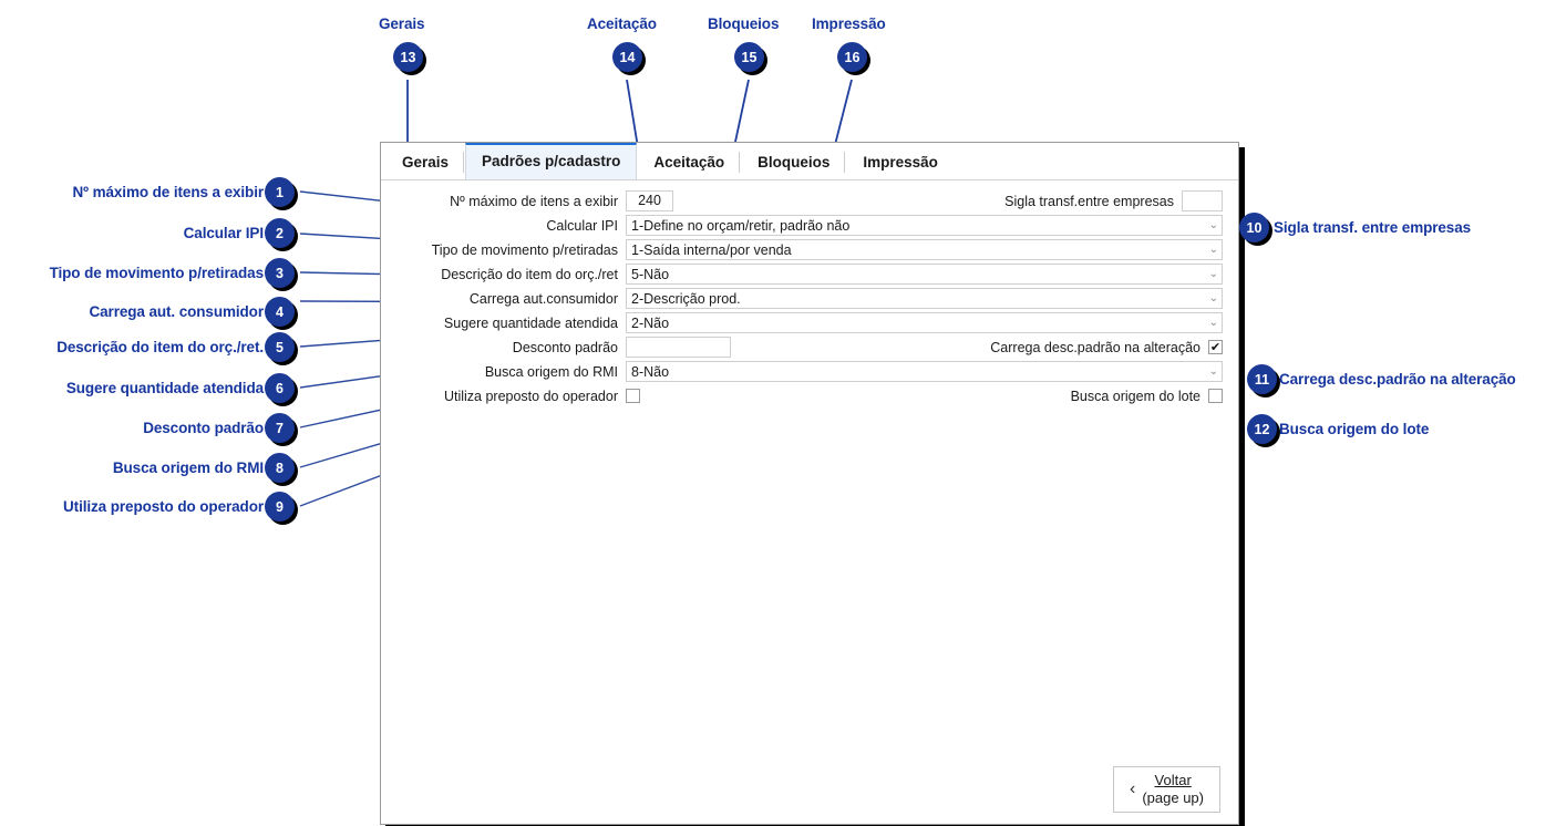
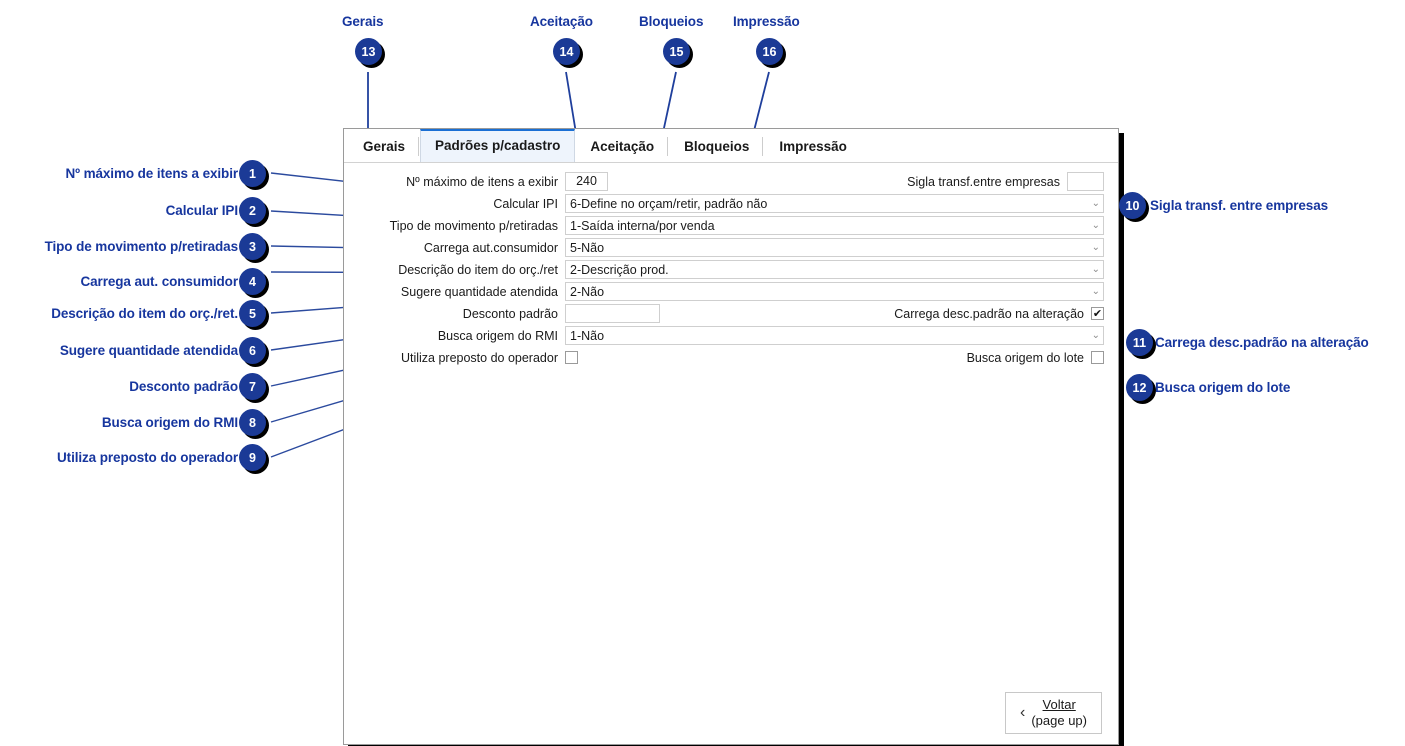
  Gerais
  13
  Aceitação
  14
  Bloqueios
  15
  Impressão
  16
  Nº máximo de itens a exibir
  1
  Calcular IPI
  2
  Tipo de movimento p/retiradas
  3
  Carrega aut. consumidor
  4
  Descrição do item do orç./ret.
  5
  Sugere quantidade atendida
  6
  Desconto padrão
  7
  Busca origem do RMI
  8
  Utiliza preposto do operador
  9
  10
  Sigla transf. entre empresas
  11
  Carrega desc.padrão na alteração
  12
  Busca origem do lote
  Gerais
  Padrões p/cadastro
  Aceitação
  Bloqueios
  Impressão
  Nº máximo de itens a exibir
  240
  Sigla transf.entre empresas
  Calcular IPI
- 1-Define no orçam/retir, padrão não
+ 6-Define no orçam/retir, padrão não
  ⌄
  Tipo de movimento p/retiradas
  1-Saída interna/por venda
  ⌄
- Descrição do item do orç./ret
+ Carrega aut.consumidor
  5-Não
  ⌄
- Carrega aut.consumidor
+ Descrição do item do orç./ret
  2-Descrição prod.
  ⌄
  Sugere quantidade atendida
  2-Não
  ⌄
  Desconto padrão
  Carrega desc.padrão na alteração
  ✔
  Busca origem do RMI
- 8-Não
+ 1-Não
  ⌄
  Utiliza preposto do operador
  Busca origem do lote
  ‹
  Voltar
  (page up)
